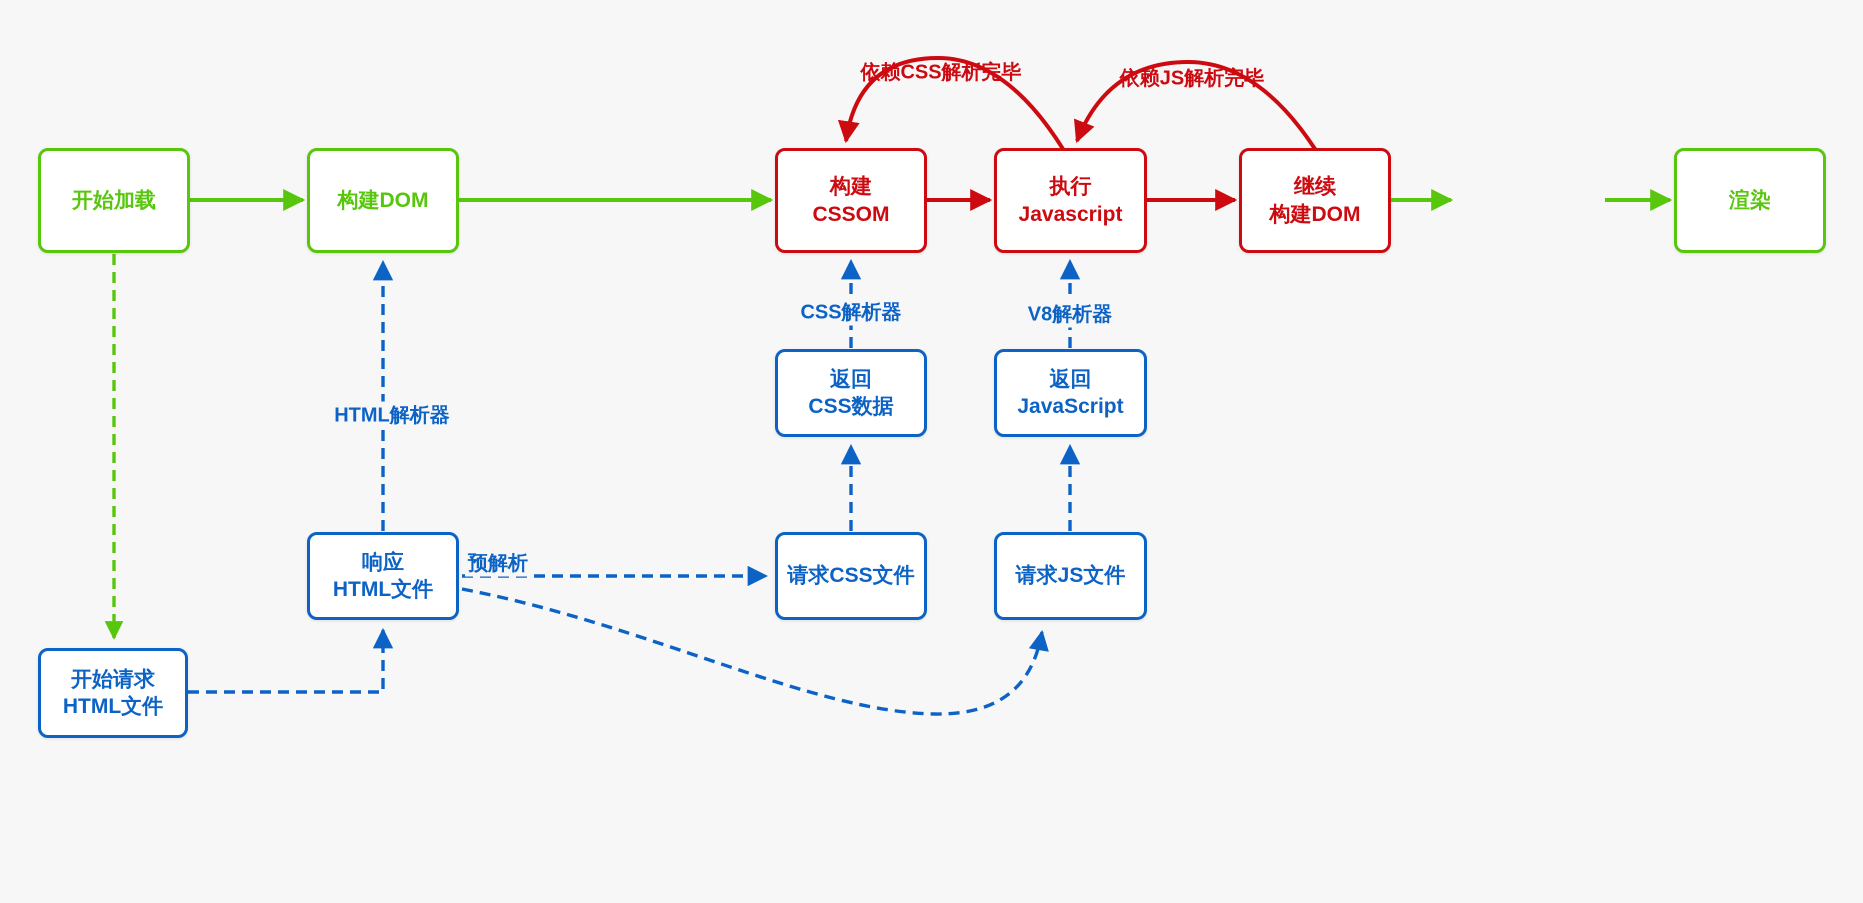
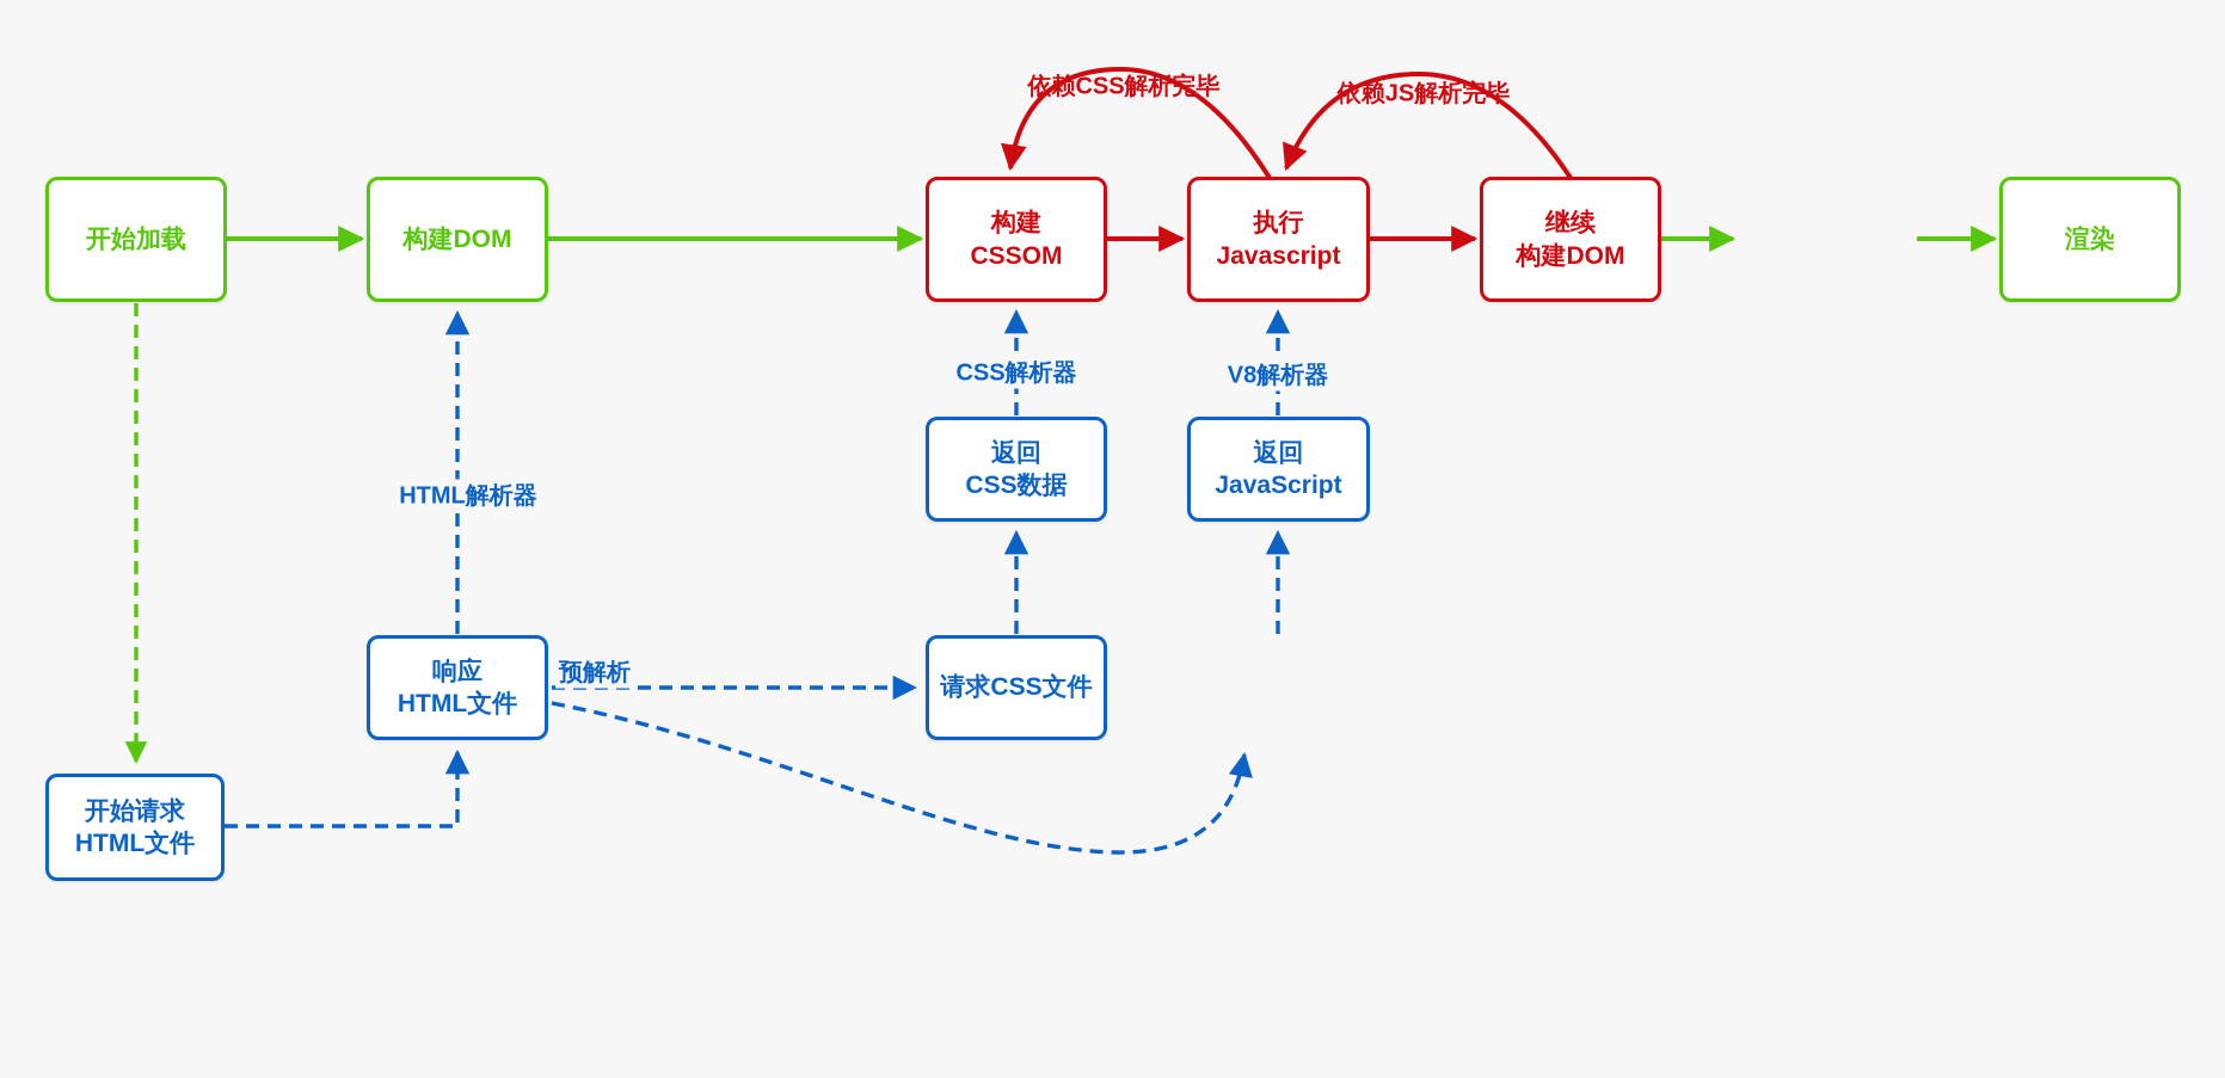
  开始加载
  构建DOM
  构建
  CSSOM
  执行
  Javascript
  继续
  构建DOM
  渲染
  返回
  CSS数据
  返回
  JavaScript
  响应
  HTML文件
  请求CSS文件
- 请求JS文件
  开始请求
  HTML文件
  依赖CSS解析完毕
  依赖JS解析完毕
  CSS解析器
  V8解析器
  HTML解析器
  预解析
